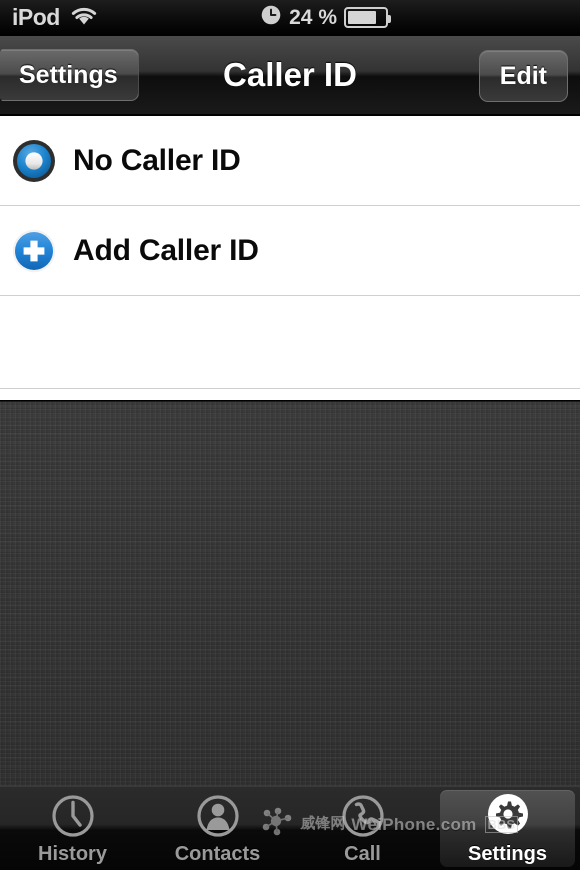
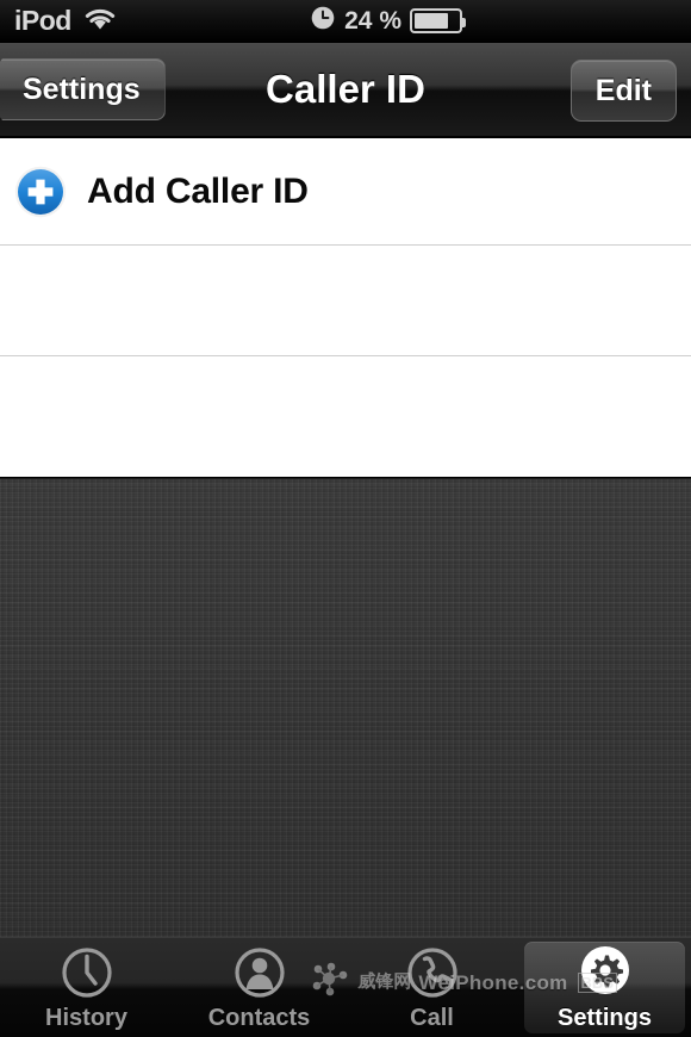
  iPod
  24 %
  Settings
  Caller ID
  Edit
- No Caller ID
  Add Caller ID
  威锋网
  WeiPhone.com
  BBS
  History
  Contacts
  Call
  Settings
